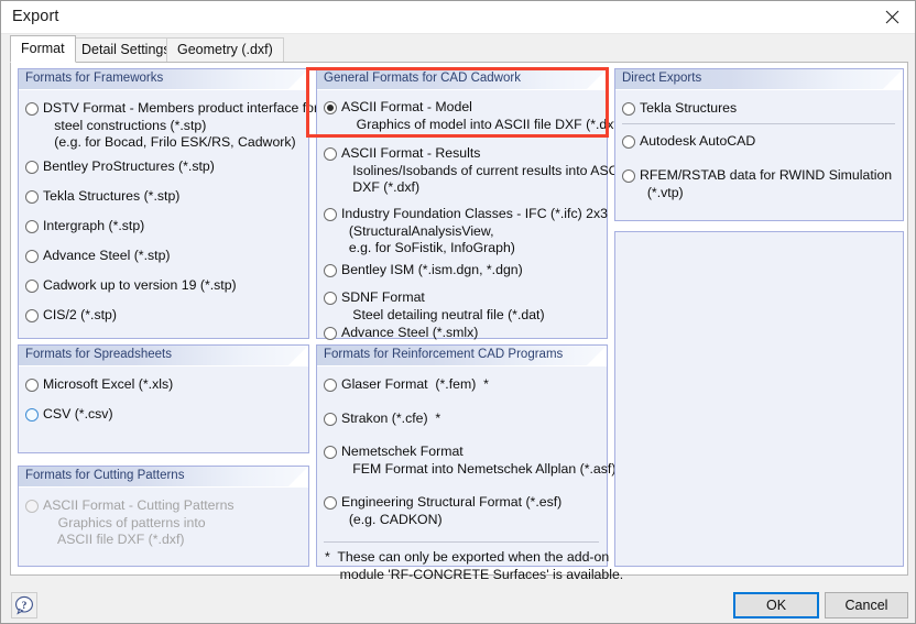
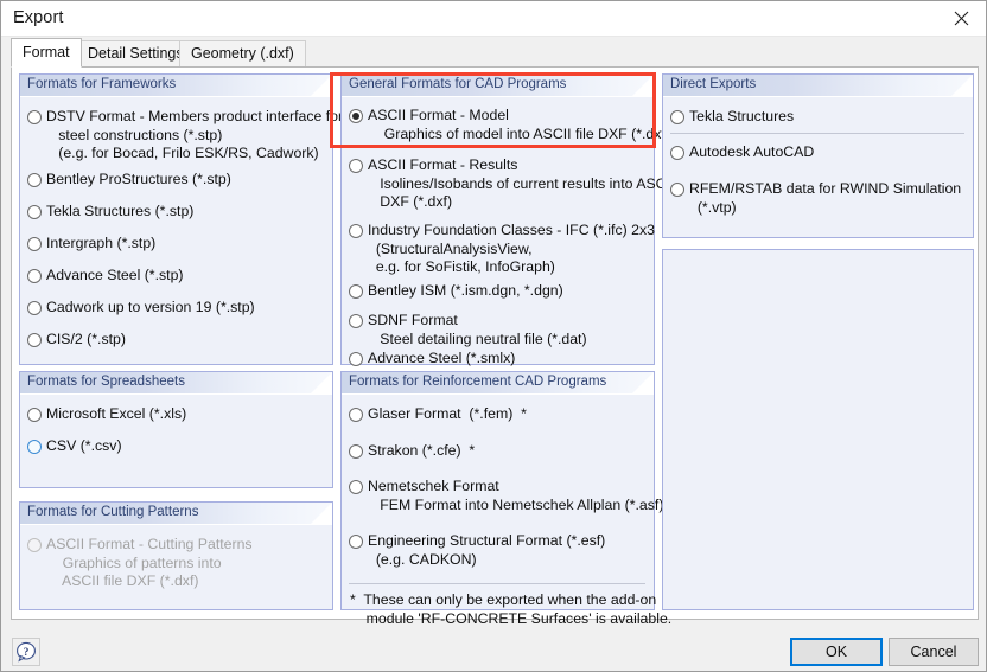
  Export
  Format
  Detail Setting
  Geometry (.dxf)
  Formats for Frameworks
  DSTV Format - Members product interface fo
  steel constructions (*.stp)
  (e.g. for Bocad, Frilo ESK/RS, Cadwork)
  Bentley ProStructures (*.stp)
  Tekla Structures (*.stp)
  Intergraph (*.stp)
  Advance Steel (*.stp)
  Cadwork up to version 19 (*.stp)
  CIS/2 (*.stp)
  Formats for Spreadsheets
  Microsoft Excel (*.xls)
  CSV (*.csv)
  Formats for Cutting Patterns
  ASCII Format - Cutting Patterns
  Graphics of patterns into
  ASCII file DXF (*.dxf)
- General Formats for CAD Cadwork
+ General Formats for CAD Programs
  ASCII Format - Model
  Graphics of model into ASCII file DXF (*.dx
  ASCII Format - Results
  Isolines/Isobands of current results into AS
  DXF (*.dxf)
  Industry Foundation Classes - IFC (*.ifc) 2x3
  (StructuralAnalysisView,
  e.g. for SoFistik, InfoGraph)
  Bentley ISM (*.ism.dgn, *.dgn)
  SDNF Format
  Steel detailing neutral file (*.dat)
  Advance Steel (*.smlx)
  Formats for Reinforcement CAD Programs
  Glaser Format (*.fem) *
  Strakon (*.cfe) *
  Nemetschek Format
  FEM Format into Nemetschek Allplan (*.asf
  Engineering Structural Format (*.esf)
  (e.g. CADKON)
  * These can only be exported when the add-on
  module 'RF-CONCRETE Surfaces' is available.
  Direct Exports
  Tekla Structures
  Autodesk AutoCAD
  RFEM/RSTAB data for RWIND Simulation
  (*.vtp)
  ?
  OK
  Cancel
